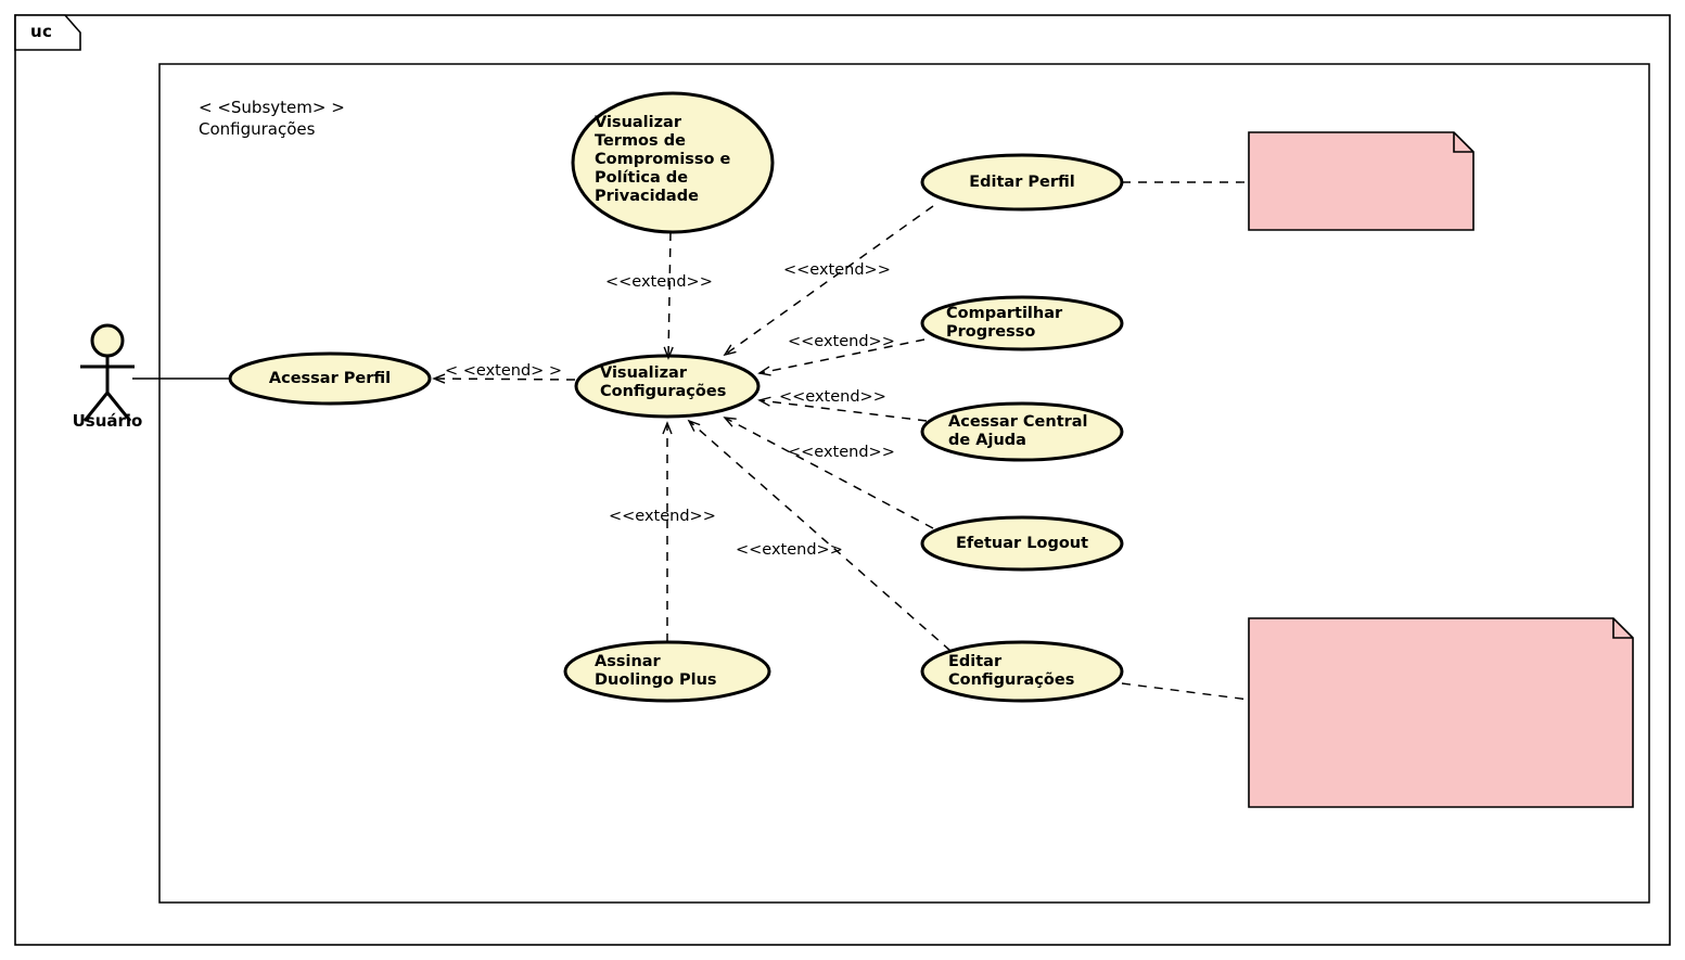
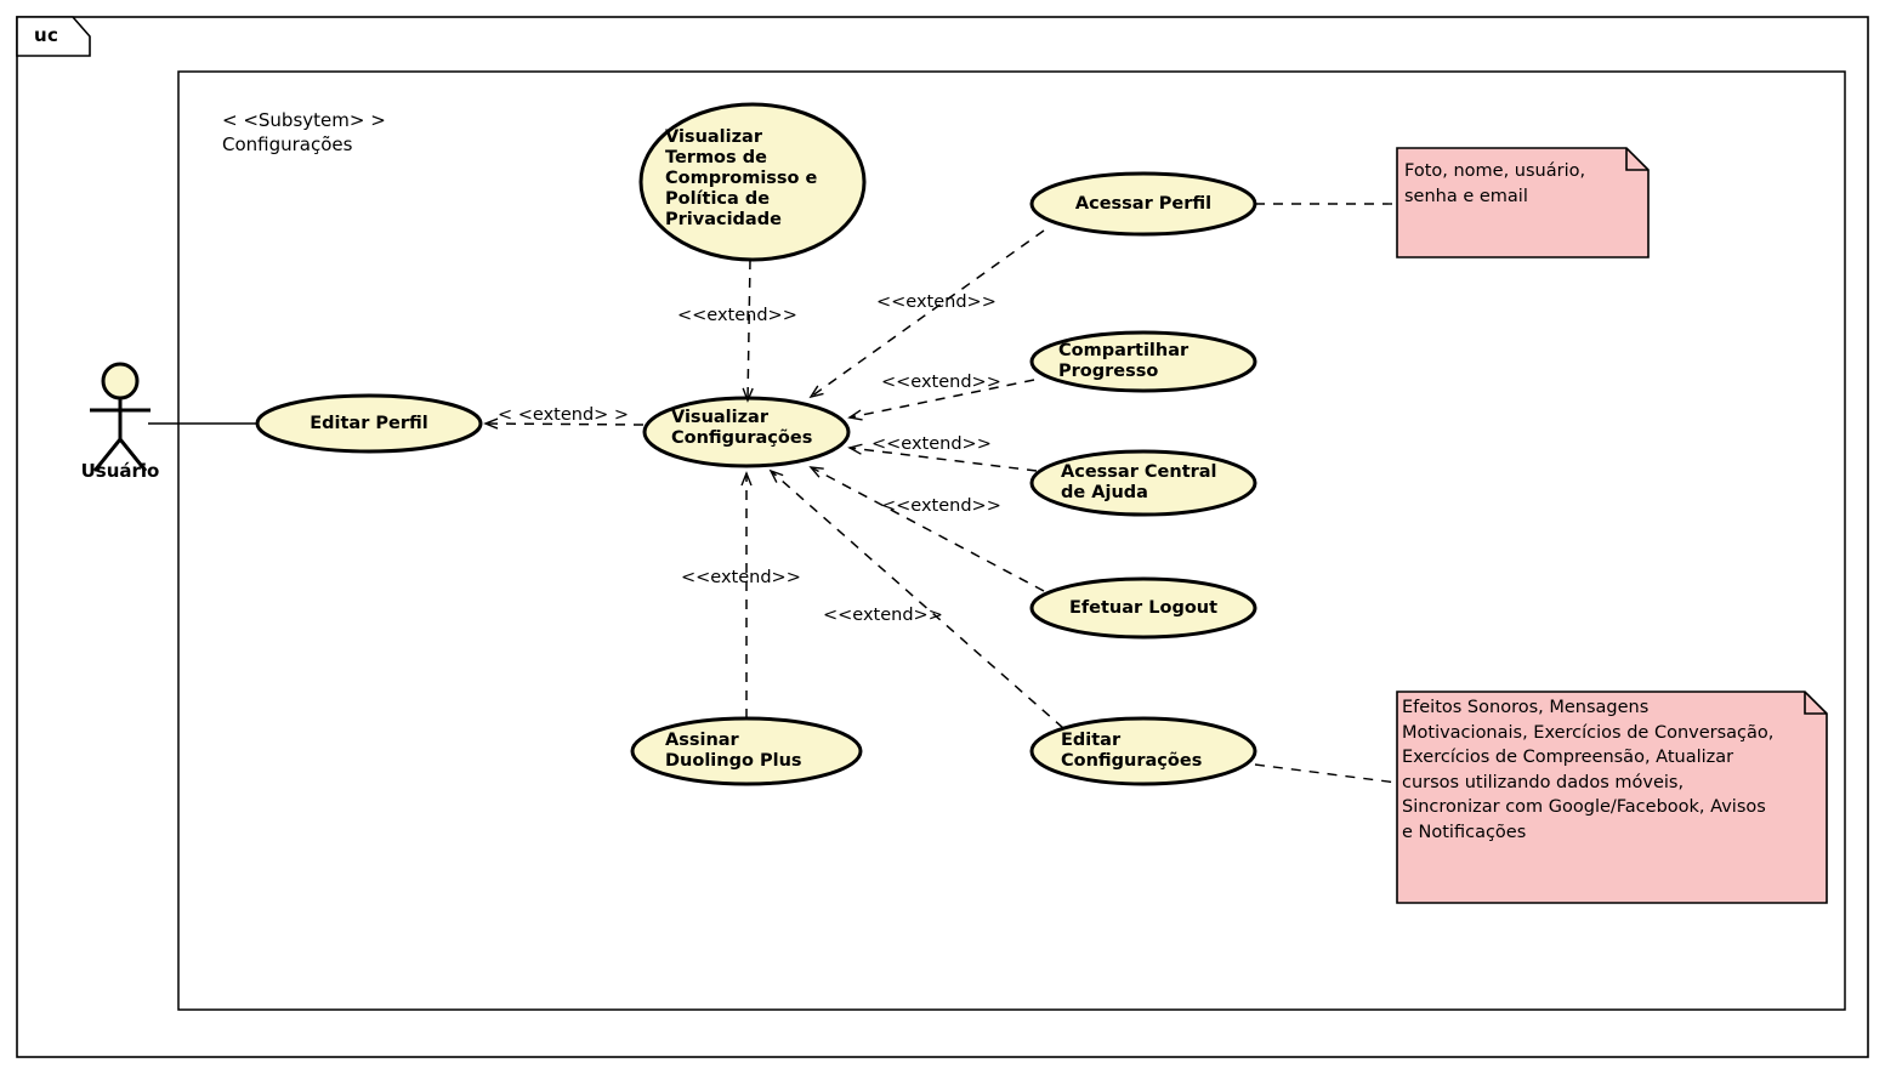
  uc
  < <Subsytem> >
  Configurações
  Usuário
  Visualizar
  Termos de
  Compromisso e
  Política de
  Privacidade
- Acessar Perfil
+ Editar Perfil
  Visualizar
  Configurações
- Editar Perfil
+ Acessar Perfil
  Compartilhar
  Progresso
  Acessar Central
  de Ajuda
  Efetuar Logout
  Assinar
  Duolingo Plus
  Editar
  Configurações
  <<extend>>
  < <extend> >
  <<extend>>
  <<extend>>
  <<extend>>
  <<extend>>
  <<extend>>
  <<extend>>
+ Foto, nome, usuário,
+ senha e email
+ Efeitos Sonoros, Mensagens
+ Motivacionais, Exercícios de Conversação,
+ Exercícios de Compreensão, Atualizar
+ cursos utilizando dados móveis,
+ Sincronizar com Google/Facebook, Avisos
+ e Notificações
